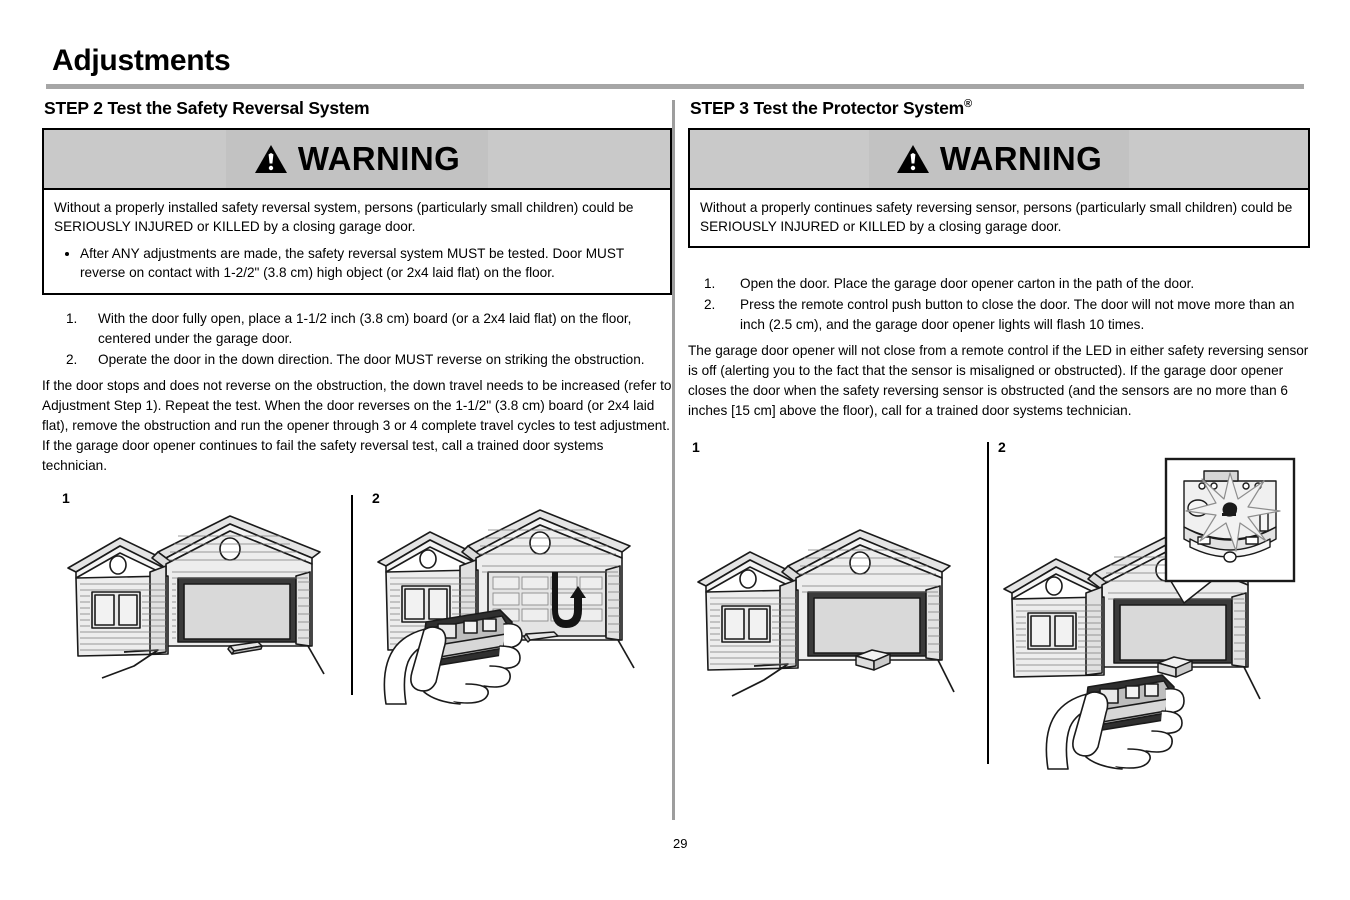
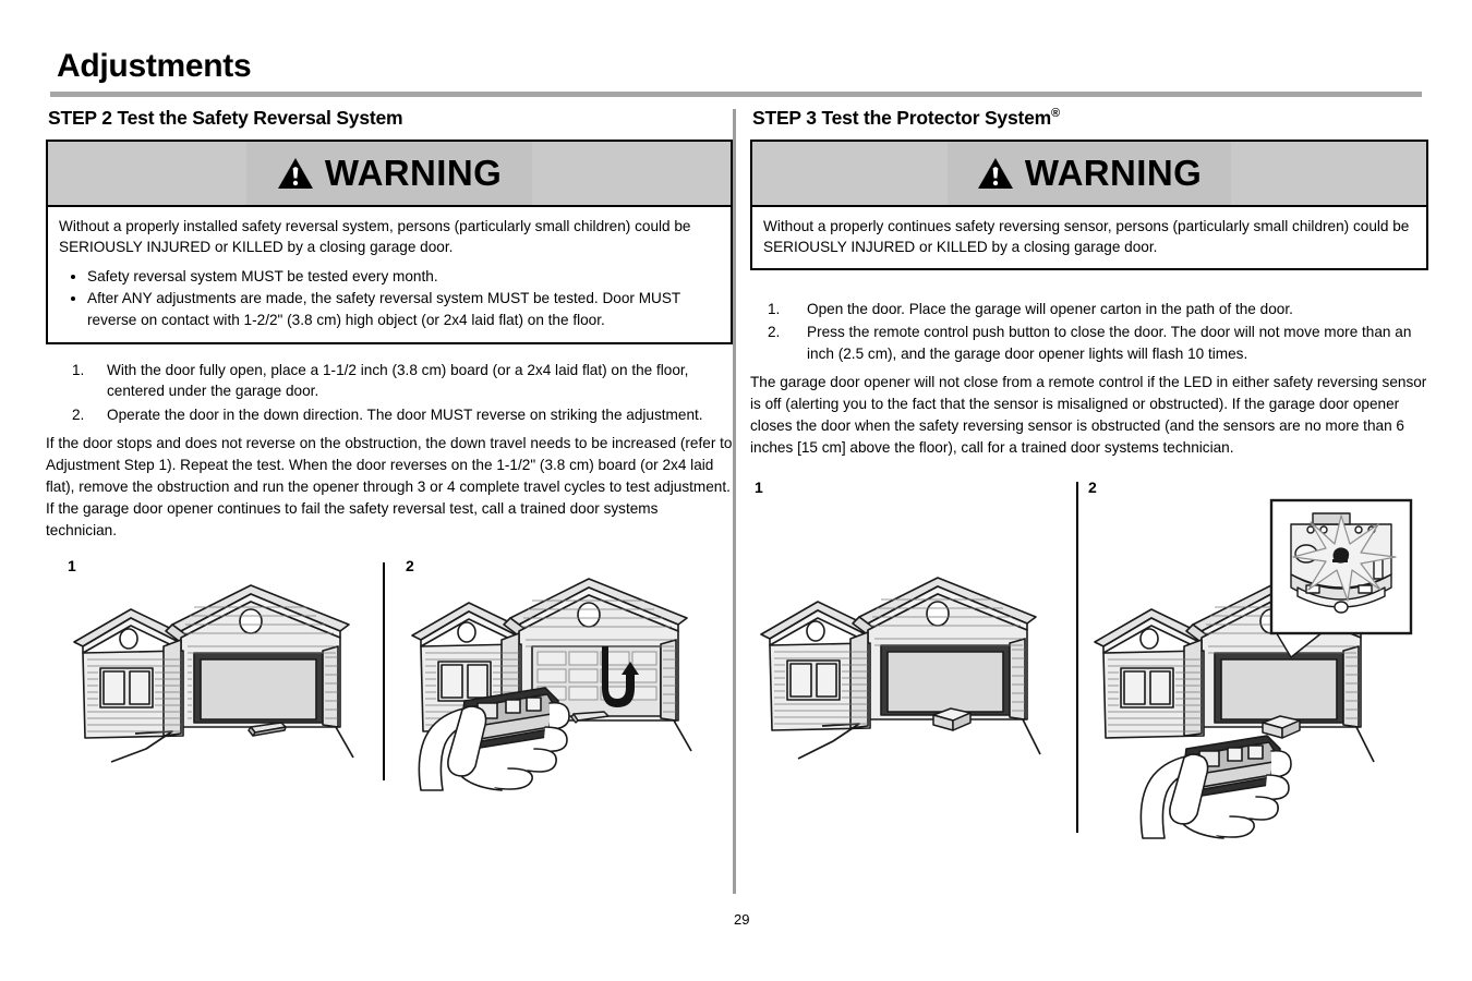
  Adjustments
  STEP 2 Test the Safety Reversal System
  WARNING
  Without a properly installed safety reversal system, persons (particularly small children) could be SERIOUSLY INJURED or KILLED by a closing garage door.
+ Safety reversal system MUST be tested every month.
  After ANY adjustments are made, the safety reversal system MUST be tested. Door MUST reverse on contact with 1-2/2" (3.8 cm) high object (or 2x4 laid flat) on the floor.
  1.
  With the door fully open, place a 1-1/2 inch (3.8 cm) board (or a 2x4 laid flat) on the floor, centered under the garage door.
  2.
- Operate the door in the down direction. The door MUST reverse on striking the obstruction.
+ Operate the door in the down direction. The door MUST reverse on striking the adjustment.
  If the door stops and does not reverse on the obstruction, the down travel needs to be increased (refer to Adjustment Step 1). Repeat the test. When the door reverses on the 1-1/2" (3.8 cm) board (or 2x4 laid flat), remove the obstruction and run the opener through 3 or 4 complete travel cycles to test adjustment. If the garage door opener continues to fail the safety reversal test, call a trained door systems technician.
  1
  2
  STEP 3 Test the Protector System®
  WARNING
  Without a properly continues safety reversing sensor, persons (particularly small children) could be SERIOUSLY INJURED or KILLED by a closing garage door.
  1.
- Open the door. Place the garage door opener carton in the path of the door.
+ Open the door. Place the garage will opener carton in the path of the door.
  2.
  Press the remote control push button to close the door. The door will not move more than an inch (2.5 cm), and the garage door opener lights will flash 10 times.
  The garage door opener will not close from a remote control if the LED in either safety reversing sensor is off (alerting you to the fact that the sensor is misaligned or obstructed). If the garage door opener closes the door when the safety reversing sensor is obstructed (and the sensors are no more than 6 inches [15 cm] above the floor), call for a trained door systems technician.
  1
  2
  29
